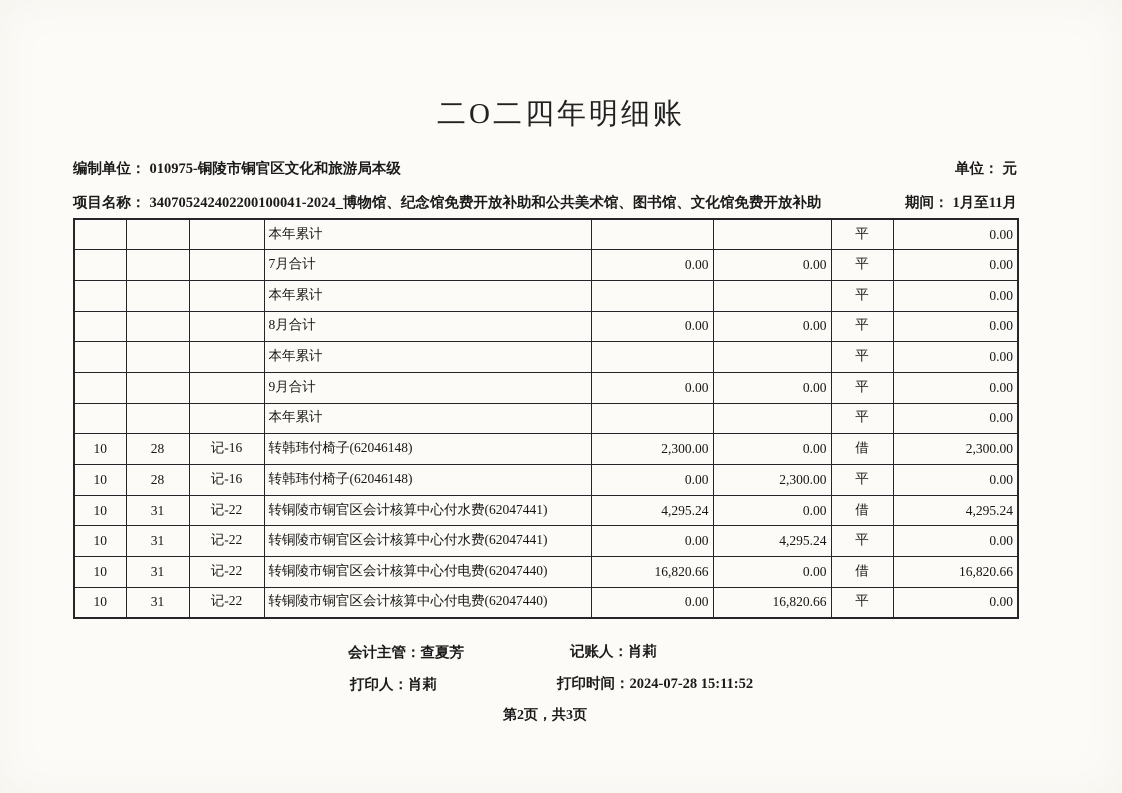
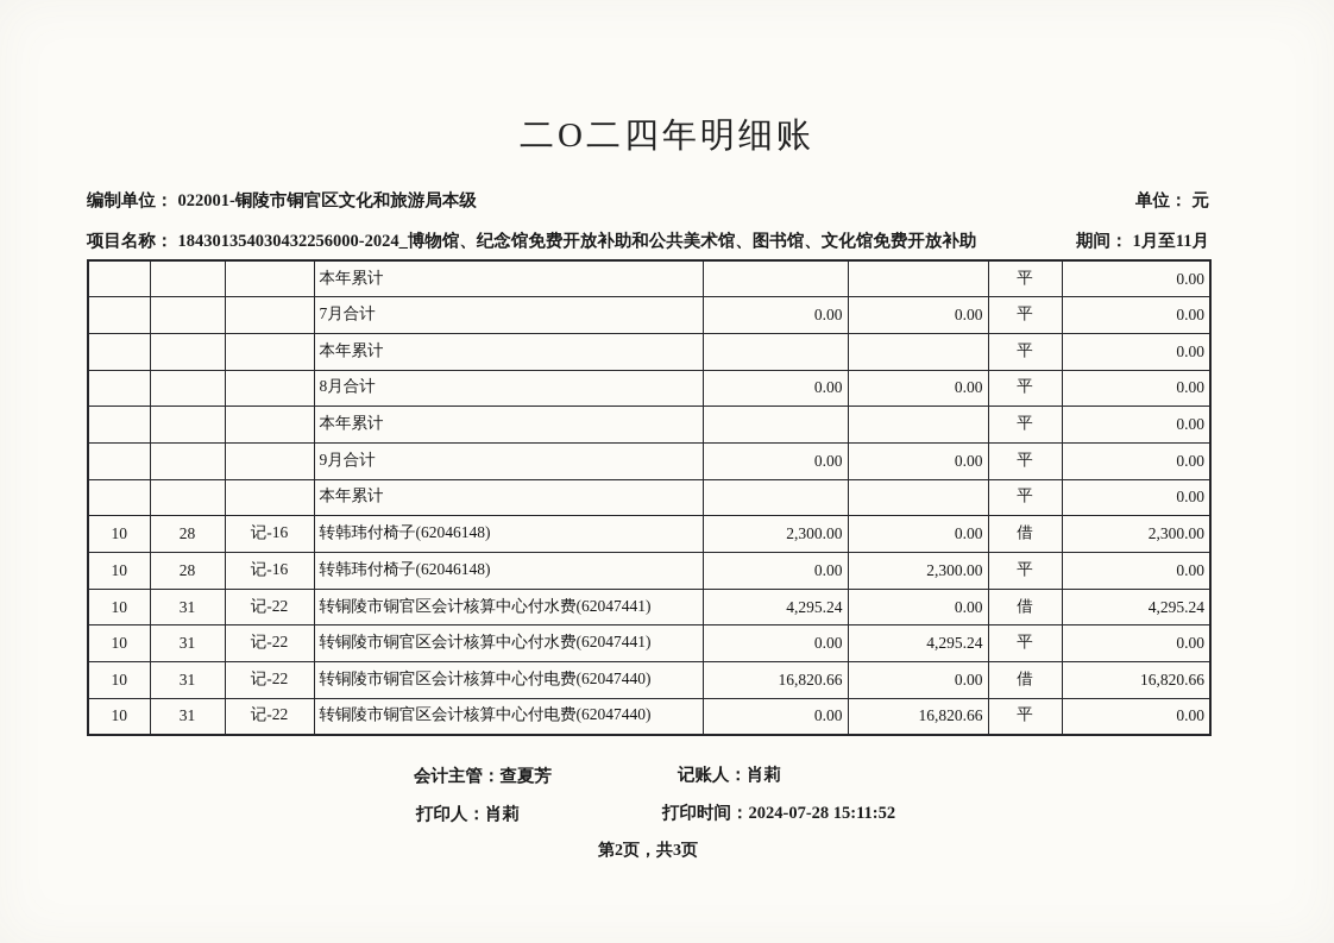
  二O二四年明细账
- 编制单位： 010975-铜陵市铜官区文化和旅游局本级
+ 编制单位： 022001-铜陵市铜官区文化和旅游局本级
  单位： 元
- 项目名称： 340705242402200100041-2024_博物馆、纪念馆免费开放补助和公共美术馆、图书馆、文化馆免费开放补助
+ 项目名称： 184301354030432256000-2024_博物馆、纪念馆免费开放补助和公共美术馆、图书馆、文化馆免费开放补助
  期间： 1月至11月
  			本年累计			平	0.00
  			7月合计	0.00	0.00	平	0.00
  			本年累计			平	0.00
  			8月合计	0.00	0.00	平	0.00
  			本年累计			平	0.00
  			9月合计	0.00	0.00	平	0.00
  			本年累计			平	0.00
  10	28	记-16	转韩玮付椅子(62046148)	2,300.00	0.00	借	2,300.00
  10	28	记-16	转韩玮付椅子(62046148)	0.00	2,300.00	平	0.00
  10	31	记-22	转铜陵市铜官区会计核算中心付水费(62047441)	4,295.24	0.00	借	4,295.24
  10	31	记-22	转铜陵市铜官区会计核算中心付水费(62047441)	0.00	4,295.24	平	0.00
  10	31	记-22	转铜陵市铜官区会计核算中心付电费(62047440)	16,820.66	0.00	借	16,820.66
  10	31	记-22	转铜陵市铜官区会计核算中心付电费(62047440)	0.00	16,820.66	平	0.00
  会计主管：查夏芳
  记账人：肖莉
  打印人：肖莉
  打印时间：2024-07-28 15:11:52
  第2页，共3页
